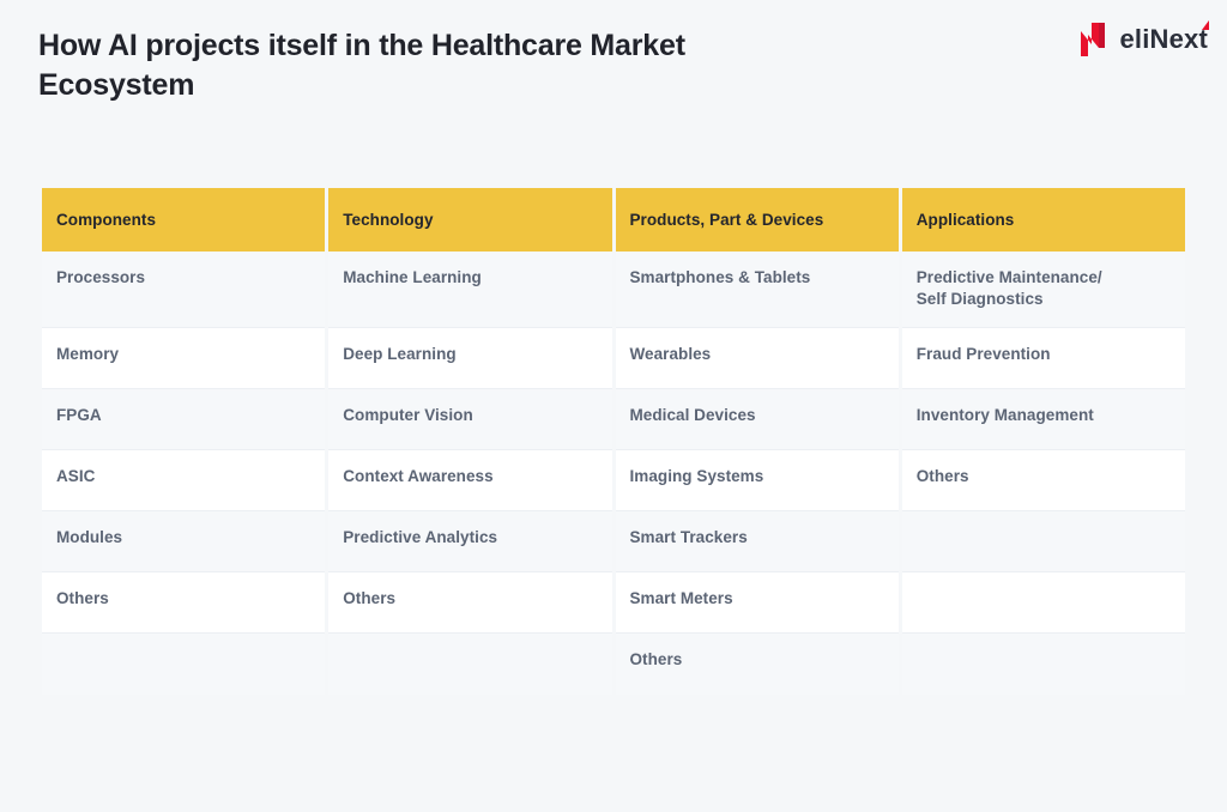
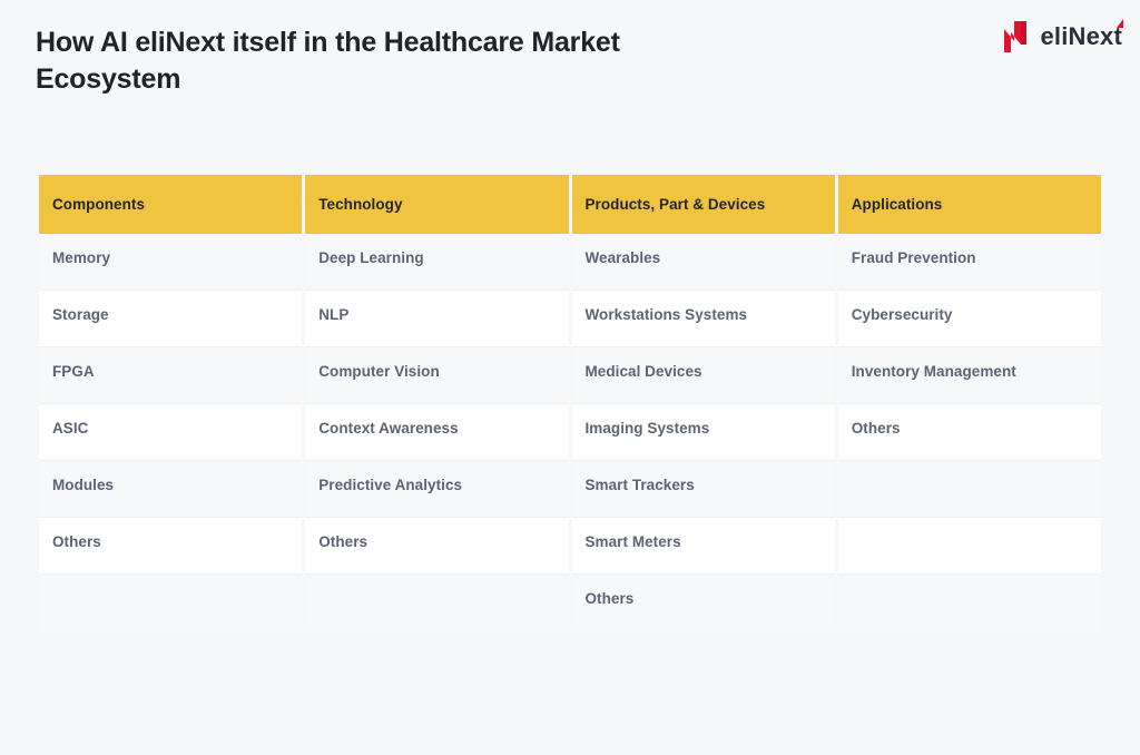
- How AI projects itself in the Healthcare Market Ecosystem
+ How AI eliNext itself in the Healthcare Market Ecosystem
  eliNext
  Components	Technology	Products, Part & Devices	Applications
- Processors	Machine Learning	Smartphones & Tablets	Predictive Maintenance/ Self Diagnostics
  Memory	Deep Learning	Wearables	Fraud Prevention
+ Storage	NLP	Workstations Systems	Cybersecurity
  FPGA	Computer Vision	Medical Devices	Inventory Management
  ASIC	Context Awareness	Imaging Systems	Others
  Modules	Predictive Analytics	Smart Trackers
  Others	Others	Smart Meters
  		Others
